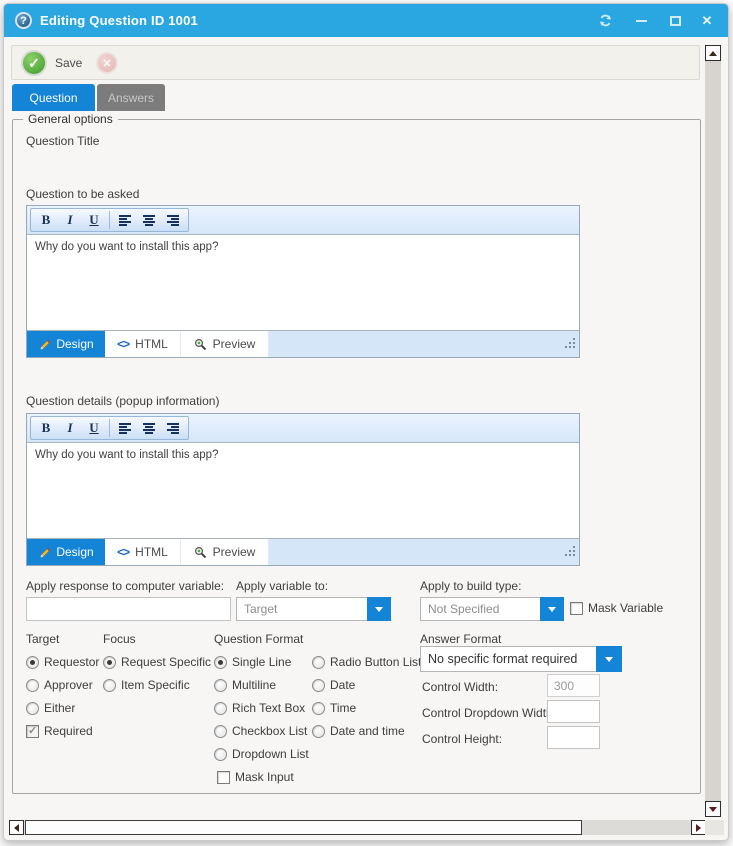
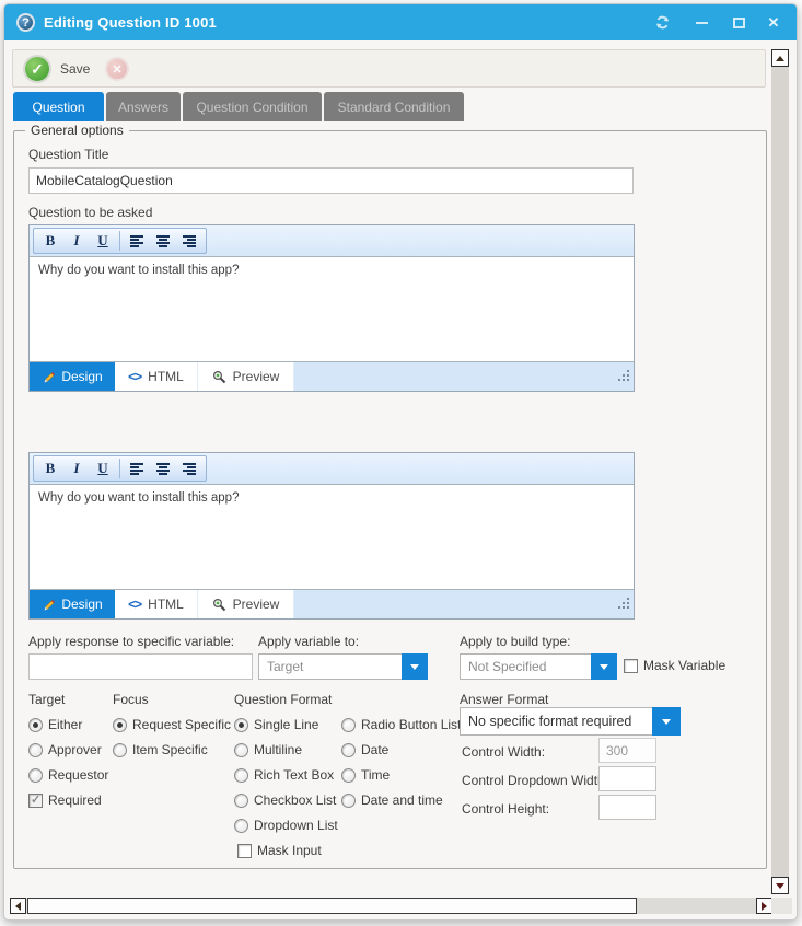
  ?
  Editing Question ID 1001
  ✕
  ✓
  Save
  ✕
  Question
  Answers
+ Question Condition
+ Standard Condition
  General options
  Question Title
+ MobileCatalogQuestion
  Question to be asked
  B
  I
  U
  Why do you want to install this app?
  Design
  <>
  HTML
  Preview
- Question details (popup information)
  B
  I
  U
  Why do you want to install this app?
  Design
  <>
  HTML
  Preview
- Apply response to computer variable:
+ Apply response to specific variable:
  Apply variable to:
  Apply to build type:
  Target
  Not Specified
  Mask Variable
  Target
  Focus
  Question Format
  Answer Format
- Requestor
+ Either
  Approver
- Either
+ Requestor
  Required
  Request Specific
  Item Specific
  Single Line
  Multiline
  Rich Text Box
  Checkbox List
  Dropdown List
  Mask Input
  Radio Button Lis
  Date
  Time
  Date and time
  No specific format required
  Control Width:
  300
  Control Dropdown Widt
  Control Height:
